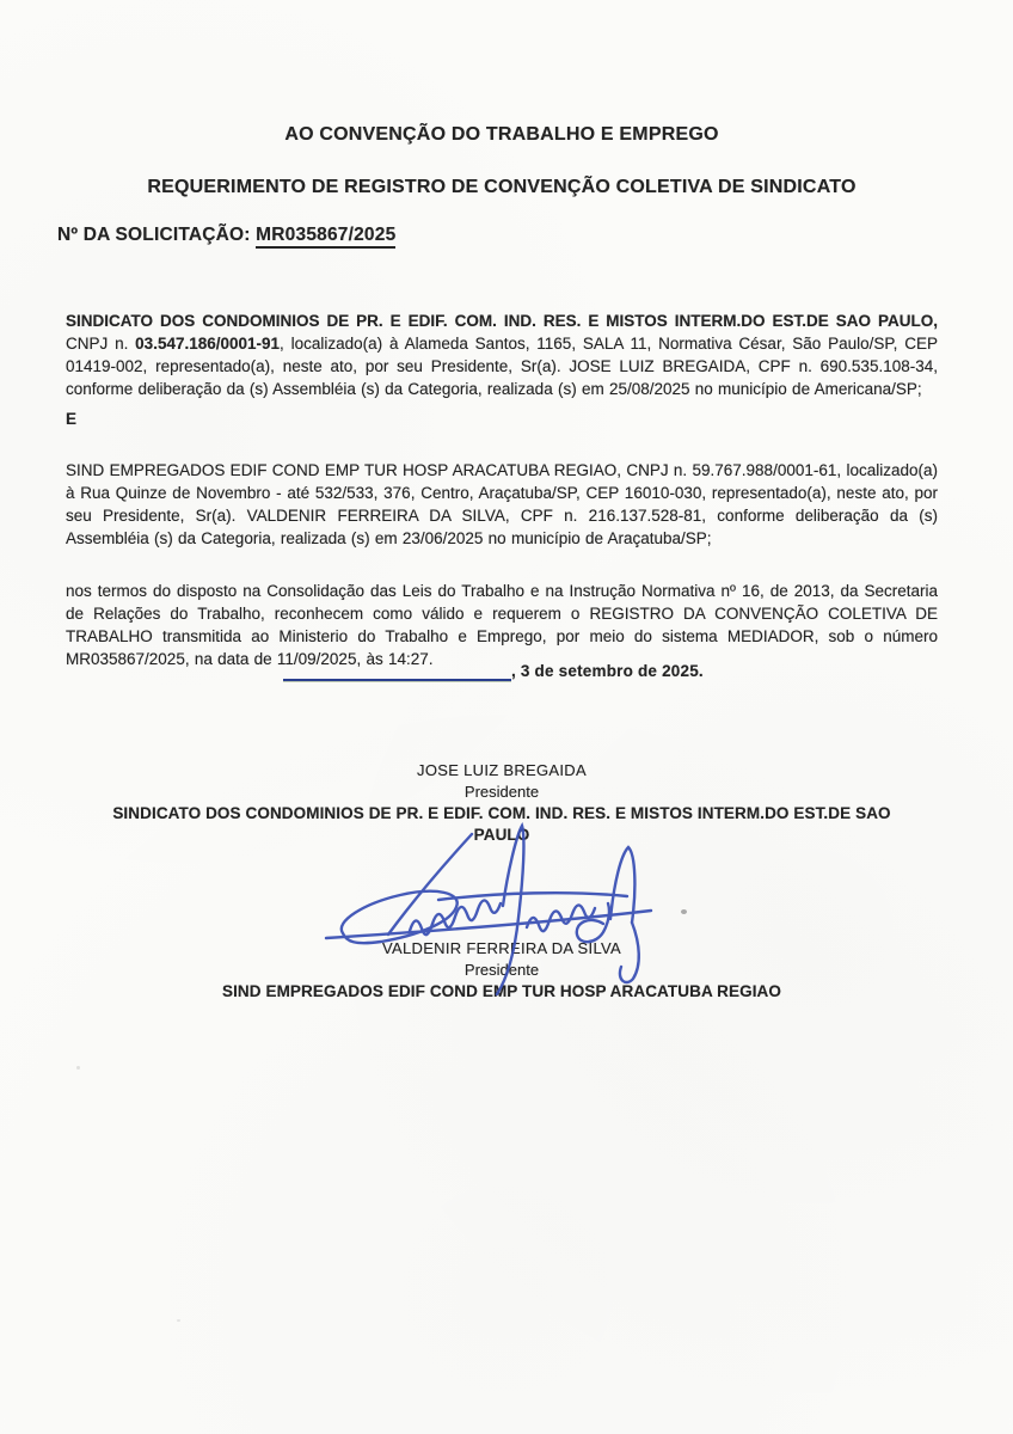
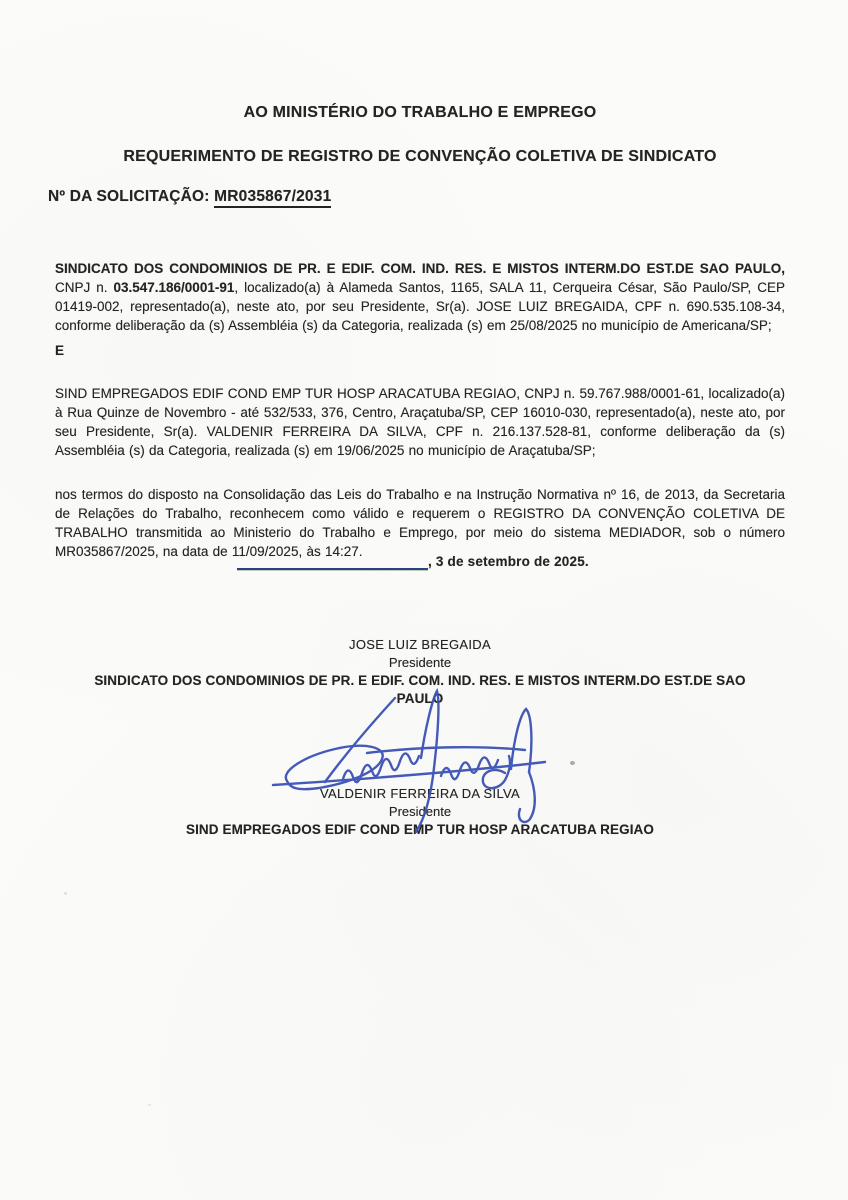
- AO CONVENÇÃO DO TRABALHO E EMPREGO
+ AO MINISTÉRIO DO TRABALHO E EMPREGO
  REQUERIMENTO DE REGISTRO DE CONVENÇÃO COLETIVA DE SINDICATO
- Nº DA SOLICITAÇÃO: MR035867/2025
+ Nº DA SOLICITAÇÃO: MR035867/2031
- SINDICATO DOS CONDOMINIOS DE PR. E EDIF. COM. IND. RES. E MISTOS INTERM.DO EST.DE SAO PAULO, CNPJ n. 03.547.186/0001-91, localizado(a) à Alameda Santos, 1165, SALA 11, Normativa César, São Paulo/SP, CEP 01419-002, representado(a), neste ato, por seu Presidente, Sr(a). JOSE LUIZ BREGAIDA, CPF n. 690.535.108-34, conforme deliberação da (s) Assembléia (s) da Categoria, realizada (s) em 25/08/2025 no município de Americana/SP;
+ SINDICATO DOS CONDOMINIOS DE PR. E EDIF. COM. IND. RES. E MISTOS INTERM.DO EST.DE SAO PAULO, CNPJ n. 03.547.186/0001-91, localizado(a) à Alameda Santos, 1165, SALA 11, Cerqueira César, São Paulo/SP, CEP 01419-002, representado(a), neste ato, por seu Presidente, Sr(a). JOSE LUIZ BREGAIDA, CPF n. 690.535.108-34, conforme deliberação da (s) Assembléia (s) da Categoria, realizada (s) em 25/08/2025 no município de Americana/SP;
  E
- SIND EMPREGADOS EDIF COND EMP TUR HOSP ARACATUBA REGIAO, CNPJ n. 59.767.988/0001-61, localizado(a) à Rua Quinze de Novembro - até 532/533, 376, Centro, Araçatuba/SP, CEP 16010-030, representado(a), neste ato, por seu Presidente, Sr(a). VALDENIR FERREIRA DA SILVA, CPF n. 216.137.528-81, conforme deliberação da (s) Assembléia (s) da Categoria, realizada (s) em 23/06/2025 no município de Araçatuba/SP;
+ SIND EMPREGADOS EDIF COND EMP TUR HOSP ARACATUBA REGIAO, CNPJ n. 59.767.988/0001-61, localizado(a) à Rua Quinze de Novembro - até 532/533, 376, Centro, Araçatuba/SP, CEP 16010-030, representado(a), neste ato, por seu Presidente, Sr(a). VALDENIR FERREIRA DA SILVA, CPF n. 216.137.528-81, conforme deliberação da (s) Assembléia (s) da Categoria, realizada (s) em 19/06/2025 no município de Araçatuba/SP;
  nos termos do disposto na Consolidação das Leis do Trabalho e na Instrução Normativa nº 16, de 2013, da Secretaria de Relações do Trabalho, reconhecem como válido e requerem o REGISTRO DA CONVENÇÃO COLETIVA DE TRABALHO transmitida ao Ministerio do Trabalho e Emprego, por meio do sistema MEDIADOR, sob o número MR035867/2025, na data de 11/09/2025, às 14:27.
  , 3 de setembro de 2025.
  JOSE LUIZ BREGAIDA
  Presidente
  SINDICATO DOS CONDOMINIOS DE PR. E EDIF. COM. IND. RES. E MISTOS INTERM.DO EST.DE SAO PAUL
  VALDENIR FERREIRA DA SILVA
  Presidente
  SIND EMPREGADOS EDIF COND EP TUR HOSP ARACATUBA REGIAO
